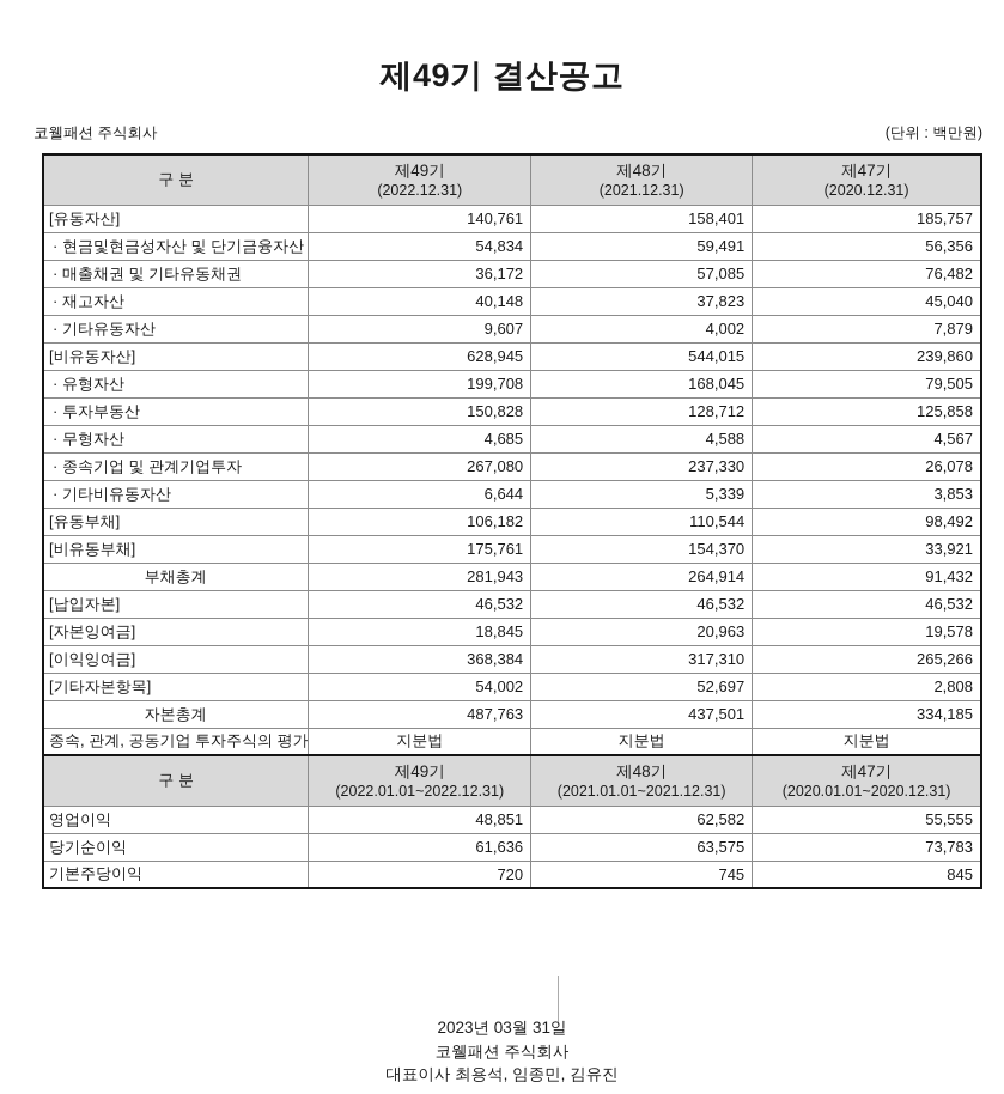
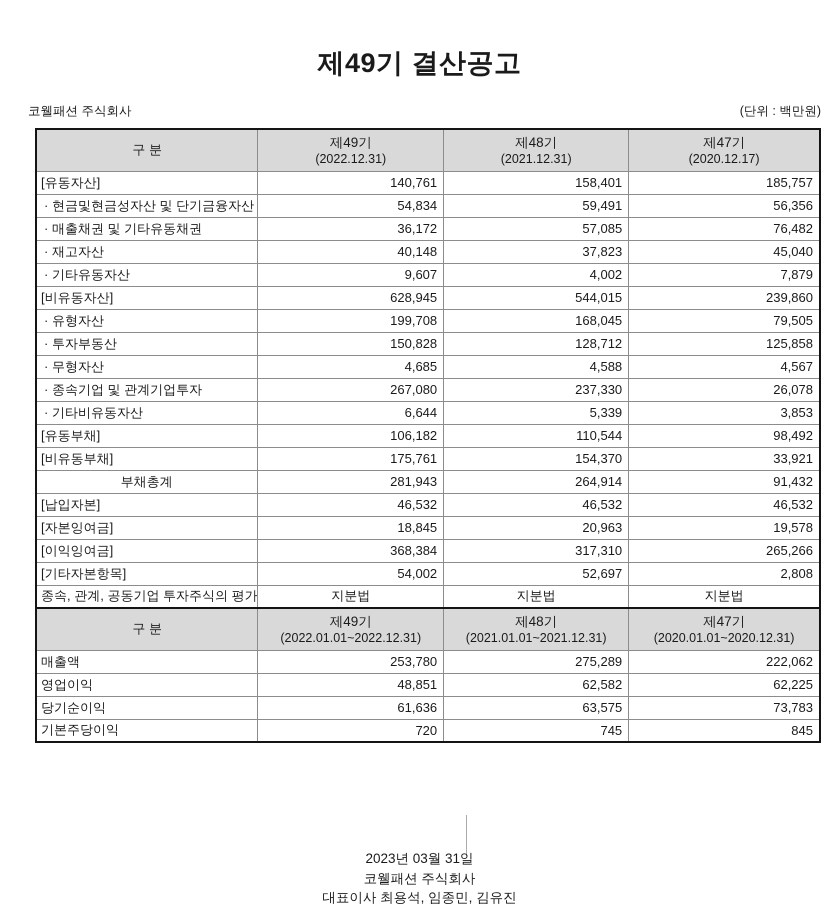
  제49기 결산공고
  코웰패션 주식회사
  (단위 : 백만원)
- 구 분	제49기 (2022.12.31)	제48기 (2021.12.31)	제47기 (2020.12.31)
+ 구 분	제49기 (2022.12.31)	제48기 (2021.12.31)	제47기 (2020.12.17)
  [유동자산]	140,761	158,401	185,757
  · 현금및현금성자산 및 단기금융자산	54,834	59,491	56,356
  · 매출채권 및 기타유동채권	36,172	57,085	76,482
  · 재고자산	40,148	37,823	45,040
  · 기타유동자산	9,607	4,002	7,879
  [비유동자산]	628,945	544,015	239,860
  · 유형자산	199,708	168,045	79,505
  · 투자부동산	150,828	128,712	125,858
  · 무형자산	4,685	4,588	4,567
  · 종속기업 및 관계기업투자	267,080	237,330	26,078
  · 기타비유동자산	6,644	5,339	3,853
  [유동부채]	106,182	110,544	98,492
  [비유동부채]	175,761	154,370	33,921
  부채총계	281,943	264,914	91,432
  [납입자본]	46,532	46,532	46,532
  [자본잉여금]	18,845	20,963	19,578
  [이익잉여금]	368,384	317,310	265,266
  [기타자본항목]	54,002	52,697	2,808
- 자본총계	487,763	437,501	334,185
  종속, 관계, 공동기업 투자주식의 평가	지분법	지분법	지분법
  구 분	제49기 (2022.01.01~2022.12.31)	제48기 (2021.01.01~2021.12.31)	제47기 (2020.01.01~2020.12.31)
+ 매출액	253,780	275,289	222,062
- 영업이익	48,851	62,582	55,555
+ 영업이익	48,851	62,582	62,225
  당기순이익	61,636	63,575	73,783
  기본주당이익	720	745	845
  2023년 03월 31일
  코웰패션 주식회사
  대표이사 최용석, 임종민, 김유진
